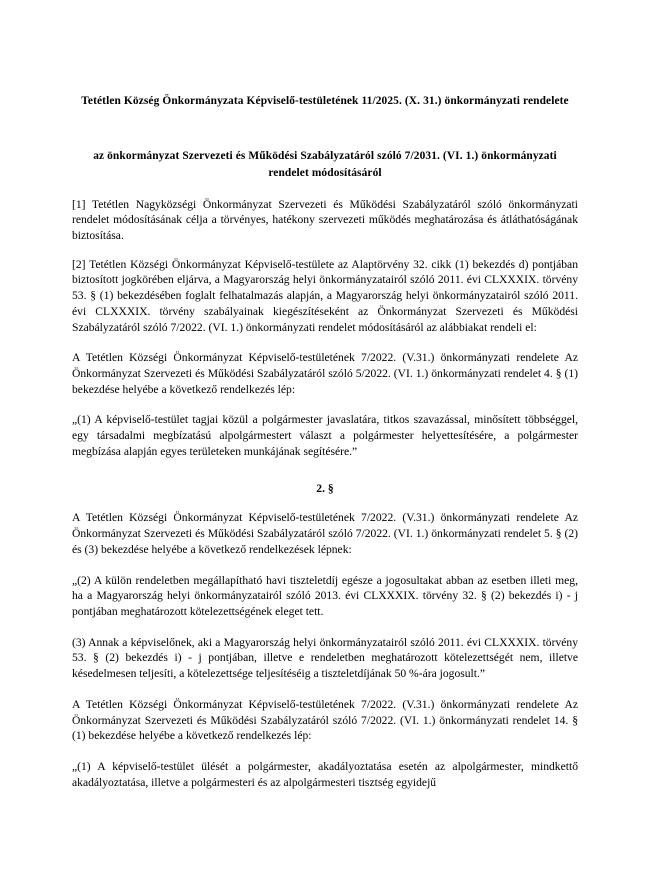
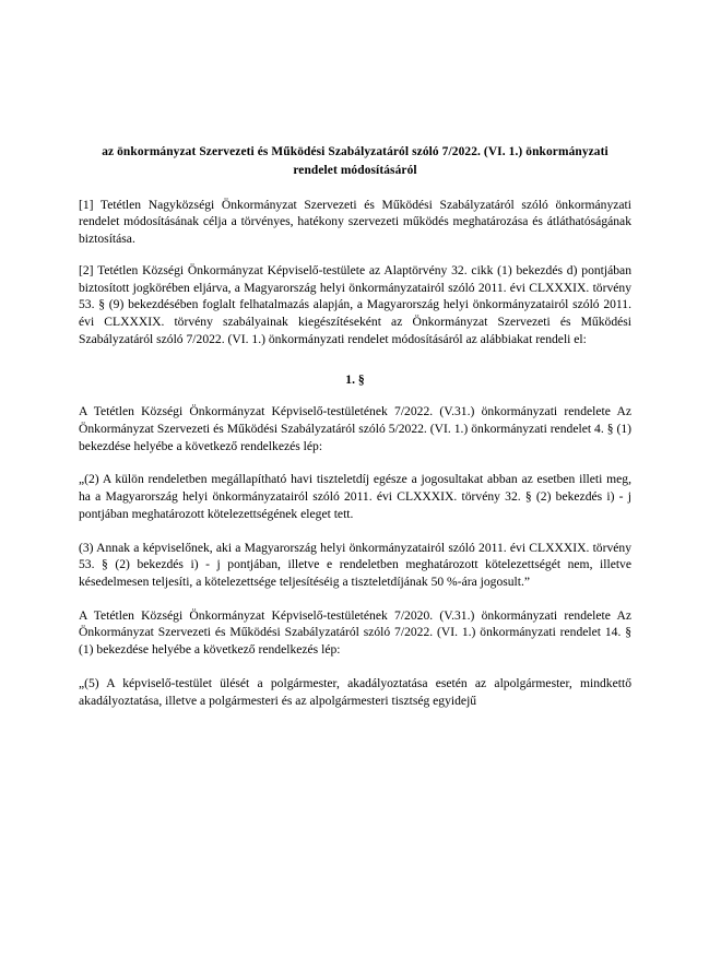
- Tetétlen Község Önkormányzata Képviselő-testületének 11/2025. (X. 31.) önkormányzati rendelete
- az önkormányzat Szervezeti és Működési Szabályzatáról szóló 7/2031. (VI. 1.) önkormányzati rendelet módosításáról
+ az önkormányzat Szervezeti és Működési Szabályzatáról szóló 7/2022. (VI. 1.) önkormányzati rendelet módosításáról
  [1] Tetétlen Nagyközségi Önkormányzat Szervezeti és Működési Szabályzatáról szóló önkormányzati rendelet módosításának célja a törvényes, hatékony szervezeti működés meghatározása és átláthatóságának biztosítása.
- [2] Tetétlen Községi Önkormányzat Képviselő-testülete az Alaptörvény 32. cikk (1) bekezdés d) pontjában biztosított jogkörében eljárva, a Magyarország helyi önkormányzatairól szóló 2011. évi CLXXXIX. törvény 53. § (1) bekezdésében foglalt felhatalmazás alapján, a Magyarország helyi önkormányzatairól szóló 2011. évi CLXXXIX. törvény szabályainak kiegészítéseként az Önkormányzat Szervezeti és Működési Szabályzatáról szóló 7/2022. (VI. 1.) önkormányzati rendelet módosításáról az alábbiakat rendeli el:
+ [2] Tetétlen Községi Önkormányzat Képviselő-testülete az Alaptörvény 32. cikk (1) bekezdés d) pontjában biztosított jogkörében eljárva, a Magyarország helyi önkormányzatairól szóló 2011. évi CLXXXIX. törvény 53. § (9) bekezdésében foglalt felhatalmazás alapján, a Magyarország helyi önkormányzatairól szóló 2011. évi CLXXXIX. törvény szabályainak kiegészítéseként az Önkormányzat Szervezeti és Működési Szabályzatáról szóló 7/2022. (VI. 1.) önkormányzati rendelet módosításáról az alábbiakat rendeli el:
+ 1. §
  A Tetétlen Községi Önkormányzat Képviselő-testületének 7/2022. (V.31.) önkormányzati rendelete Az Önkormányzat Szervezeti és Működési Szabályzatáról szóló 5/2022. (VI. 1.) önkormányzati rendelet 4. § (1) bekezdése helyébe a következő rendelkezés lép:
- „(1) A képviselő-testület tagjai közül a polgármester javaslatára, titkos szavazással, minősített többséggel, egy társadalmi megbízatású alpolgármestert választ a polgármester helyettesítésére, a polgármester megbízása alapján egyes területeken munkájának segítésére.”
- 2. §
- A Tetétlen Községi Önkormányzat Képviselő-testületének 7/2022. (V.31.) önkormányzati rendelete Az Önkormányzat Szervezeti és Működési Szabályzatáról szóló 7/2022. (VI. 1.) önkormányzati rendelet 5. § (2) és (3) bekezdése helyébe a következő rendelkezések lépnek:
- „(2) A külön rendeletben megállapítható havi tiszteletdíj egésze a jogosultakat abban az esetben illeti meg, ha a Magyarország helyi önkormányzatairól szóló 2013. évi CLXXXIX. törvény 32. § (2) bekezdés i) - j pontjában meghatározott kötelezettségének eleget tett.
+ „(2) A külön rendeletben megállapítható havi tiszteletdíj egésze a jogosultakat abban az esetben illeti meg, ha a Magyarország helyi önkormányzatairól szóló 2011. évi CLXXXIX. törvény 32. § (2) bekezdés i) - j pontjában meghatározott kötelezettségének eleget tett.
  (3) Annak a képviselőnek, aki a Magyarország helyi önkormányzatairól szóló 2011. évi CLXXXIX. törvény 53. § (2) bekezdés i) - j pontjában, illetve e rendeletben meghatározott kötelezettségét nem, illetve késedelmesen teljesíti, a kötelezettsége teljesítéséig a tiszteletdíjának 50 %-ára jogosult.”
- A Tetétlen Községi Önkormányzat Képviselő-testületének 7/2022. (V.31.) önkormányzati rendelete Az Önkormányzat Szervezeti és Működési Szabályzatáról szóló 7/2022. (VI. 1.) önkormányzati rendelet 14. § (1) bekezdése helyébe a következő rendelkezés lép:
+ A Tetétlen Községi Önkormányzat Képviselő-testületének 7/2020. (V.31.) önkormányzati rendelete Az Önkormányzat Szervezeti és Működési Szabályzatáról szóló 7/2022. (VI. 1.) önkormányzati rendelet 14. § (1) bekezdése helyébe a következő rendelkezés lép:
- „(1) A képviselő-testület ülését a polgármester, akadályoztatása esetén az alpolgármester, mindkettő akadályoztatása, illetve a polgármesteri és az alpolgármesteri tisztség egyidejű
+ „(5) A képviselő-testület ülését a polgármester, akadályoztatása esetén az alpolgármester, mindkettő akadályoztatása, illetve a polgármesteri és az alpolgármesteri tisztség egyidejű
